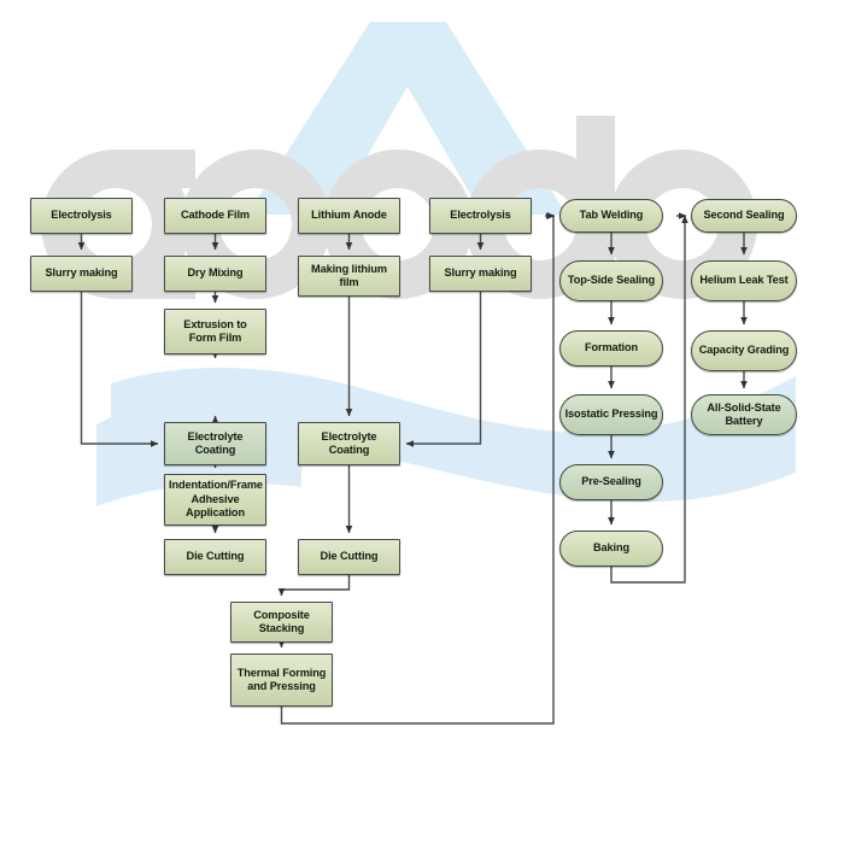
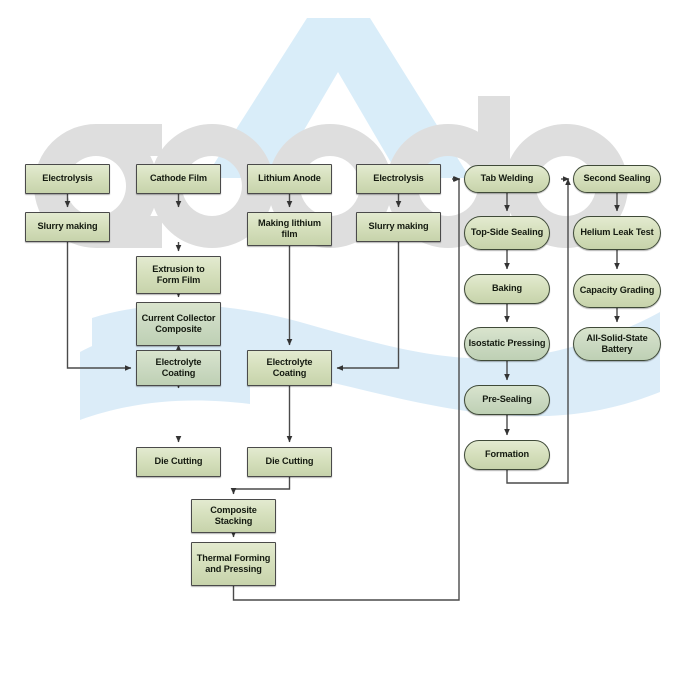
  Electrolysis
  Slurry making
  Cathode Film
- Dry Mixing
  Extrusion to Form Film
+ Current Collector Composite
  Electrolyte Coating
- Indentation/Frame Adhesive Application
  Die Cutting
  Lithium Anode
  Making lithium film
  Electrolyte Coating
  Die Cutting
  Composite Stacking
  Thermal Forming and Pressing
  Electrolysis
  Slurry making
  Tab Welding
  Top-Side Sealing
- Formation
+ Baking
  Isostatic Pressing
  Pre-Sealing
- Baking
+ Formation
  Second Sealing
  Helium Leak Test
  Capacity Grading
  All-Solid-State Battery
